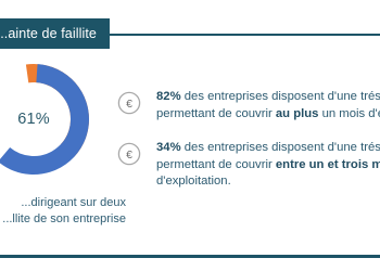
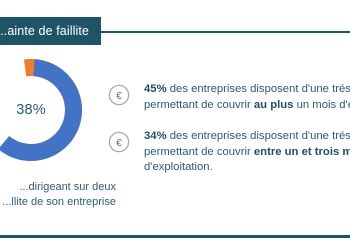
  ..ainte de faillite
- 61%
+ 38%
  ...dirigeant sur deux
  ...llite de son entreprise
  €
- 82% des entreprises disposent d'une trés
+ 45% des entreprises disposent d'une trés
  permettant de couvrir au plus un mois d'
  €
  34% des entreprises disposent d'une trés
  permettant de couvrir entre un et trois m
  d'exploitation.
